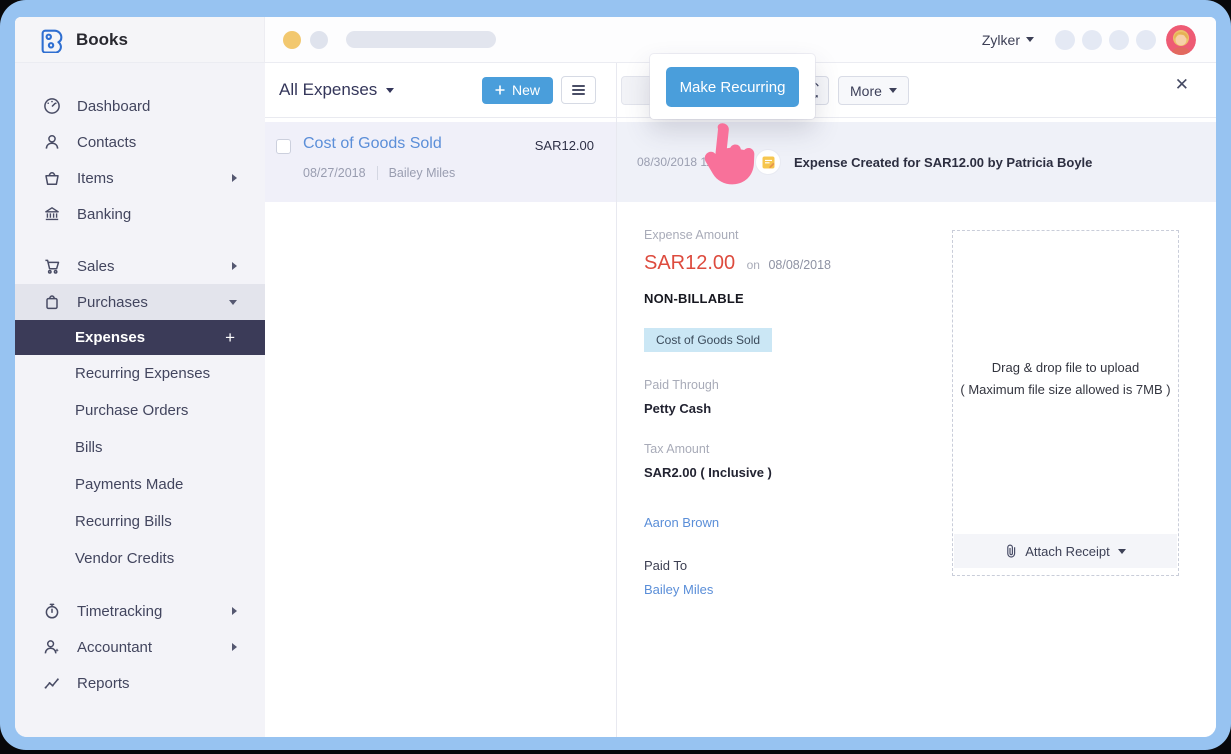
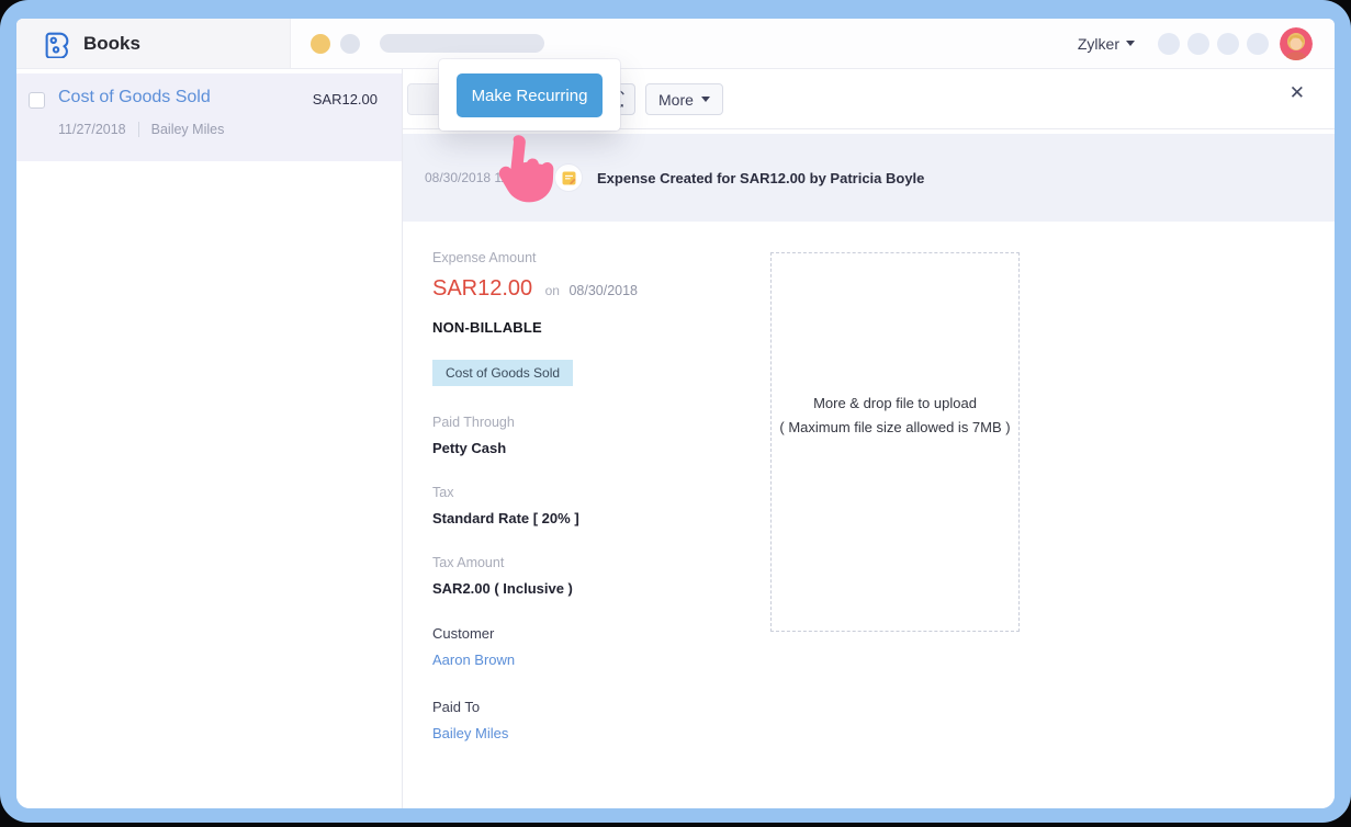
  Books
  Zylker
- Dashboard
- Contacts
- Items
- Banking
- Sales
- Purchases
- Expenses
- +
- Recurring Expenses
- Purchase Orders
- Bills
- Payments Made
- Recurring Bills
- Vendor Credits
- Timetracking
- Accountant
- Reports
- All Expenses
- New
  Cost of Goods Sold
  SAR12.00
- 08/27/2018
+ 11/27/2018
  Bailey Miles
  More
  ✕
  08/30/2018 1
  Expense Created for SAR12.00 by Patricia Boyle
  Expense Amount
- SAR12.00 on 08/08/2018
+ SAR12.00 on 08/30/2018
  NON-BILLABLE
  Cost of Goods Sold
  Paid Through
  Petty Cash
+ Tax
+ Standard Rate [ 20% ]
  Tax Amount
  SAR2.00 ( Inclusive )
+ Customer
  Aaron Brown
  Paid To
  Bailey Miles
- Drag & drop file to upload
+ More & drop file to upload
  ( Maximum file size allowed is 7MB )
- Attach Receipt
  Make Recurring
